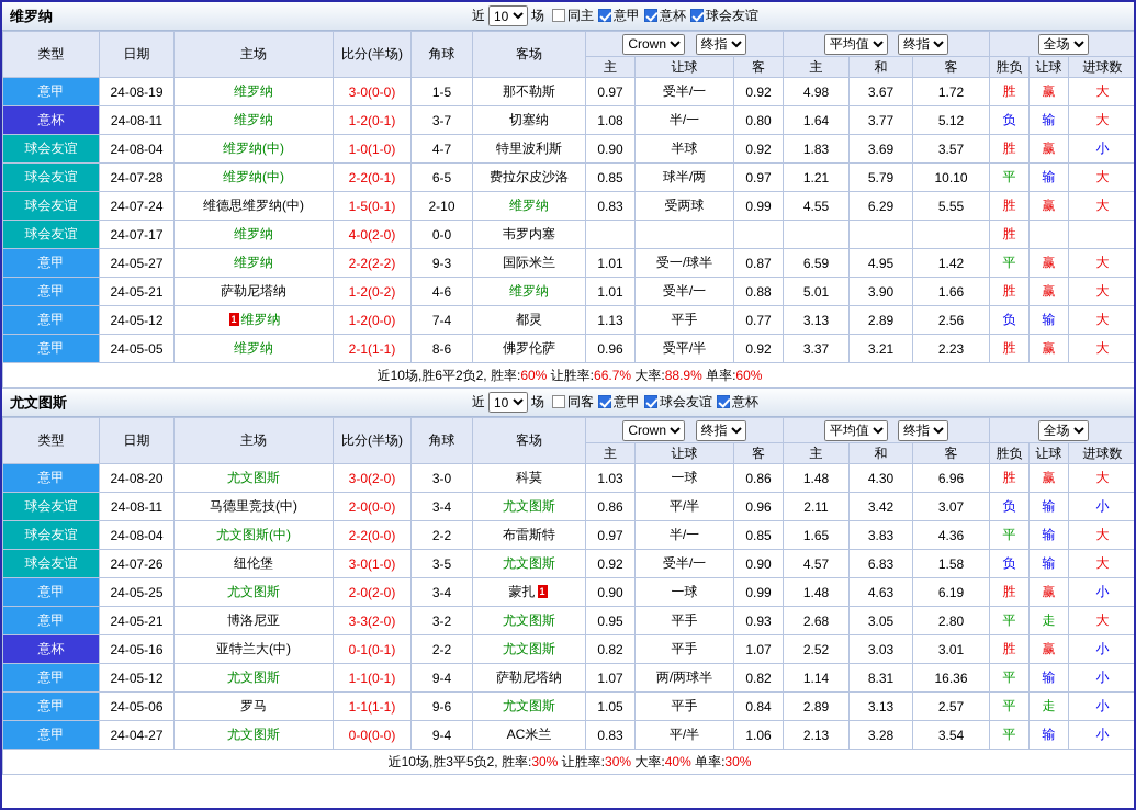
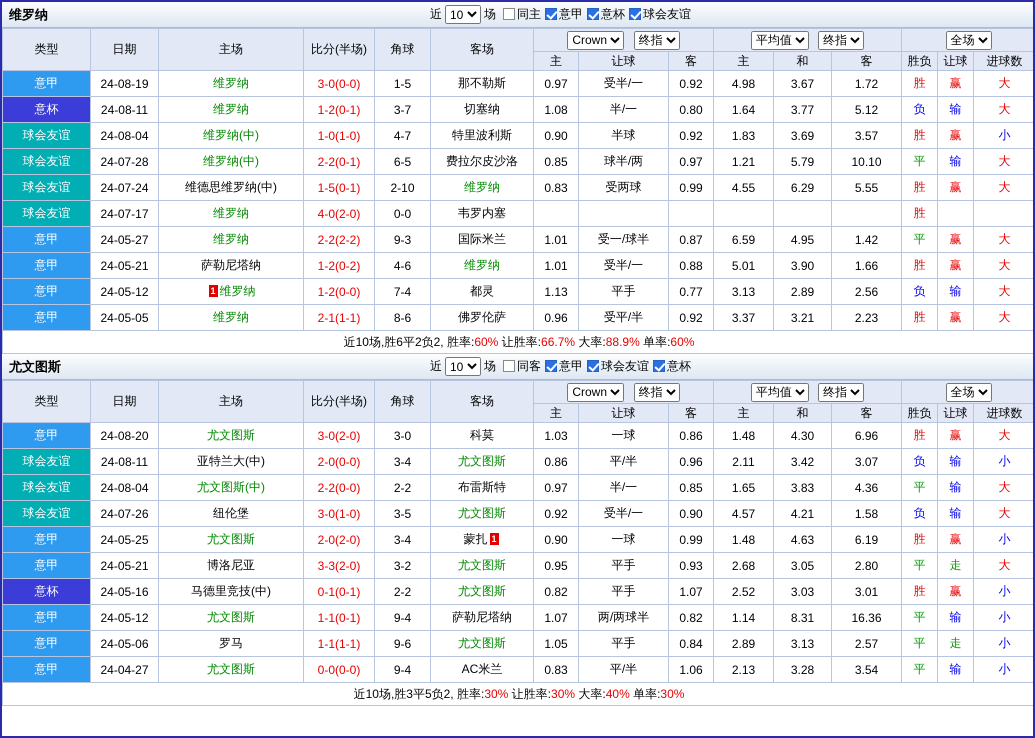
  维罗纳
  近
  10
  场
  同主
  意甲
  意杯
  球会友谊
  类型	日期	主场	比分(半场)	角球	客场	Crown 终指	平均值 终指	全场
  主	让球	客	主	和	客	胜负	让球	进球数
  意甲	24-08-19	维罗纳	3-0(0-0)	1-5	那不勒斯	0.97	受半/一	0.92	4.98	3.67	1.72	胜	赢	大
  意杯	24-08-11	维罗纳	1-2(0-1)	3-7	切塞纳	1.08	半/一	0.80	1.64	3.77	5.12	负	输	大
  球会友谊	24-08-04	维罗纳(中)	1-0(1-0)	4-7	特里波利斯	0.90	半球	0.92	1.83	3.69	3.57	胜	赢	小
  球会友谊	24-07-28	维罗纳(中)	2-2(0-1)	6-5	费拉尔皮沙洛	0.85	球半/两	0.97	1.21	5.79	10.10	平	输	大
  球会友谊	24-07-24	维德思维罗纳(中)	1-5(0-1)	2-10	维罗纳	0.83	受两球	0.99	4.55	6.29	5.55	胜	赢	大
  球会友谊	24-07-17	维罗纳	4-0(2-0)	0-0	韦罗内塞							胜
  意甲	24-05-27	维罗纳	2-2(2-2)	9-3	国际米兰	1.01	受一/球半	0.87	6.59	4.95	1.42	平	赢	大
  意甲	24-05-21	萨勒尼塔纳	1-2(0-2)	4-6	维罗纳	1.01	受半/一	0.88	5.01	3.90	1.66	胜	赢	大
  意甲	24-05-12	1 维罗纳	1-2(0-0)	7-4	都灵	1.13	平手	0.77	3.13	2.89	2.56	负	输	大
  意甲	24-05-05	维罗纳	2-1(1-1)	8-6	佛罗伦萨	0.96	受平/半	0.92	3.37	3.21	2.23	胜	赢	大
  近10场,胜6平2负2, 胜率:60% 让胜率:66.7% 大率:88.9% 单率:60%
  尤文图斯
  近
  10
  场
  同客
  意甲
  球会友谊
  意杯
  类型	日期	主场	比分(半场)	角球	客场	Crown 终指	平均值 终指	全场
  主	让球	客	主	和	客	胜负	让球	进球数
  意甲	24-08-20	尤文图斯	3-0(2-0)	3-0	科莫	1.03	一球	0.86	1.48	4.30	6.96	胜	赢	大
- 球会友谊	24-08-11	马德里竞技(中)	2-0(0-0)	3-4	尤文图斯	0.86	平/半	0.96	2.11	3.42	3.07	负	输	小
+ 球会友谊	24-08-11	亚特兰大(中)	2-0(0-0)	3-4	尤文图斯	0.86	平/半	0.96	2.11	3.42	3.07	负	输	小
  球会友谊	24-08-04	尤文图斯(中)	2-2(0-0)	2-2	布雷斯特	0.97	半/一	0.85	1.65	3.83	4.36	平	输	大
- 球会友谊	24-07-26	纽伦堡	3-0(1-0)	3-5	尤文图斯	0.92	受半/一	0.90	4.57	6.83	1.58	负	输	大
+ 球会友谊	24-07-26	纽伦堡	3-0(1-0)	3-5	尤文图斯	0.92	受半/一	0.90	4.57	4.21	1.58	负	输	大
  意甲	24-05-25	尤文图斯	2-0(2-0)	3-4	蒙扎 1	0.90	一球	0.99	1.48	4.63	6.19	胜	赢	小
  意甲	24-05-21	博洛尼亚	3-3(2-0)	3-2	尤文图斯	0.95	平手	0.93	2.68	3.05	2.80	平	走	大
- 意杯	24-05-16	亚特兰大(中)	0-1(0-1)	2-2	尤文图斯	0.82	平手	1.07	2.52	3.03	3.01	胜	赢	小
+ 意杯	24-05-16	马德里竞技(中)	0-1(0-1)	2-2	尤文图斯	0.82	平手	1.07	2.52	3.03	3.01	胜	赢	小
  意甲	24-05-12	尤文图斯	1-1(0-1)	9-4	萨勒尼塔纳	1.07	两/两球半	0.82	1.14	8.31	16.36	平	输	小
  意甲	24-05-06	罗马	1-1(1-1)	9-6	尤文图斯	1.05	平手	0.84	2.89	3.13	2.57	平	走	小
  意甲	24-04-27	尤文图斯	0-0(0-0)	9-4	AC米兰	0.83	平/半	1.06	2.13	3.28	3.54	平	输	小
  近10场,胜3平5负2, 胜率:30% 让胜率:30% 大率:40% 单率:30%
